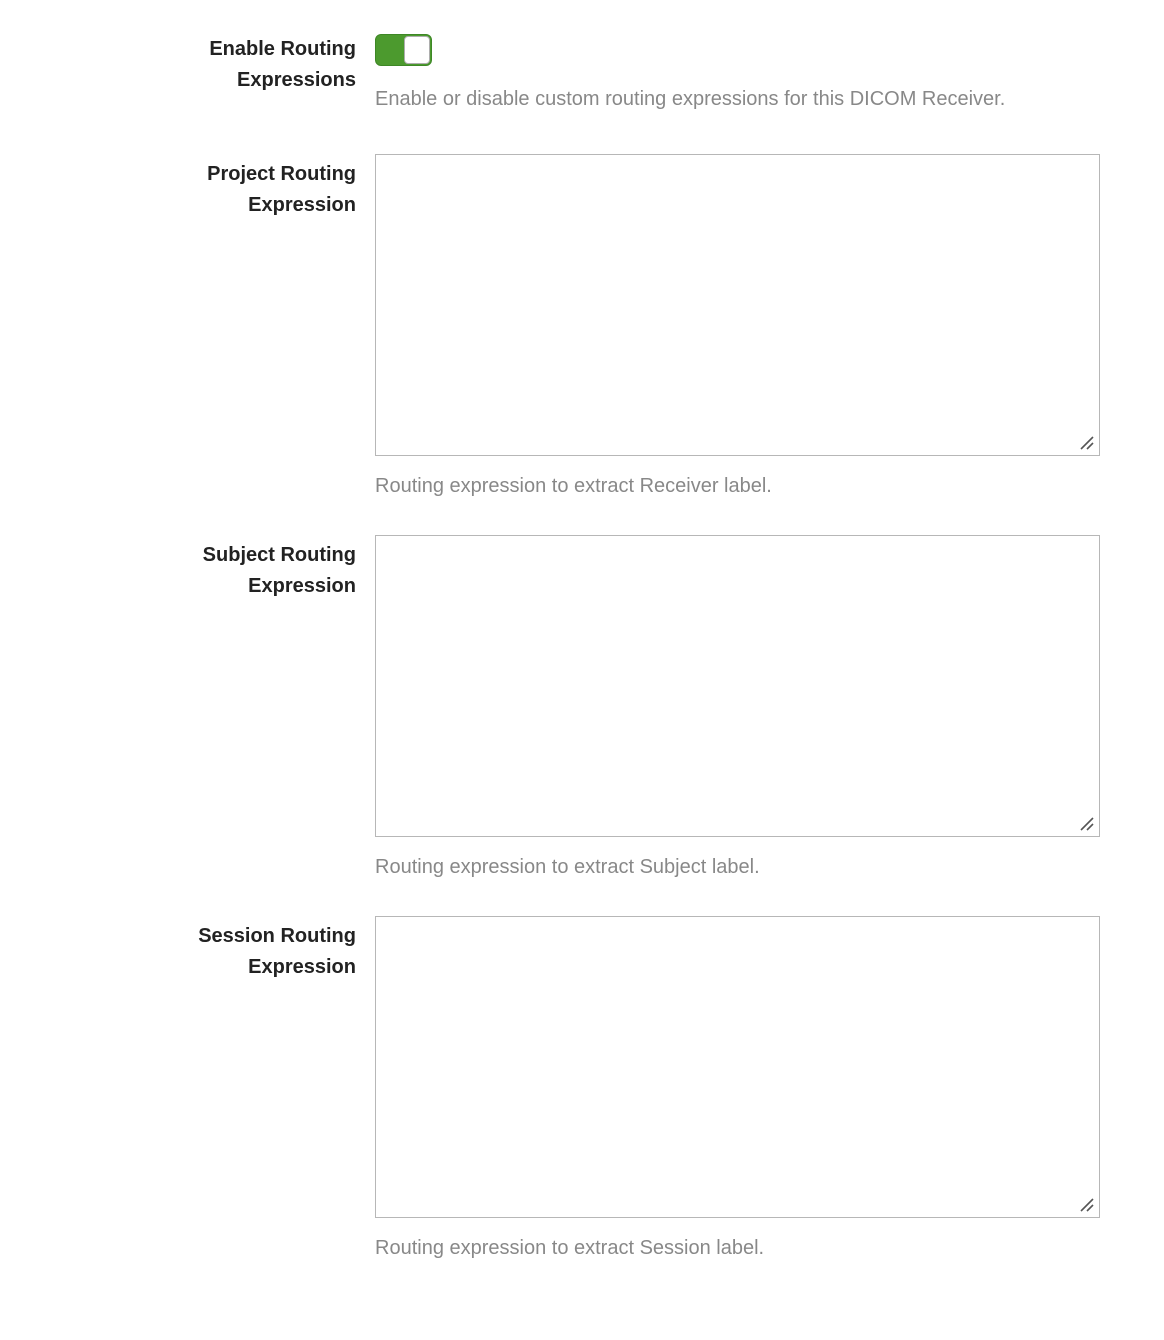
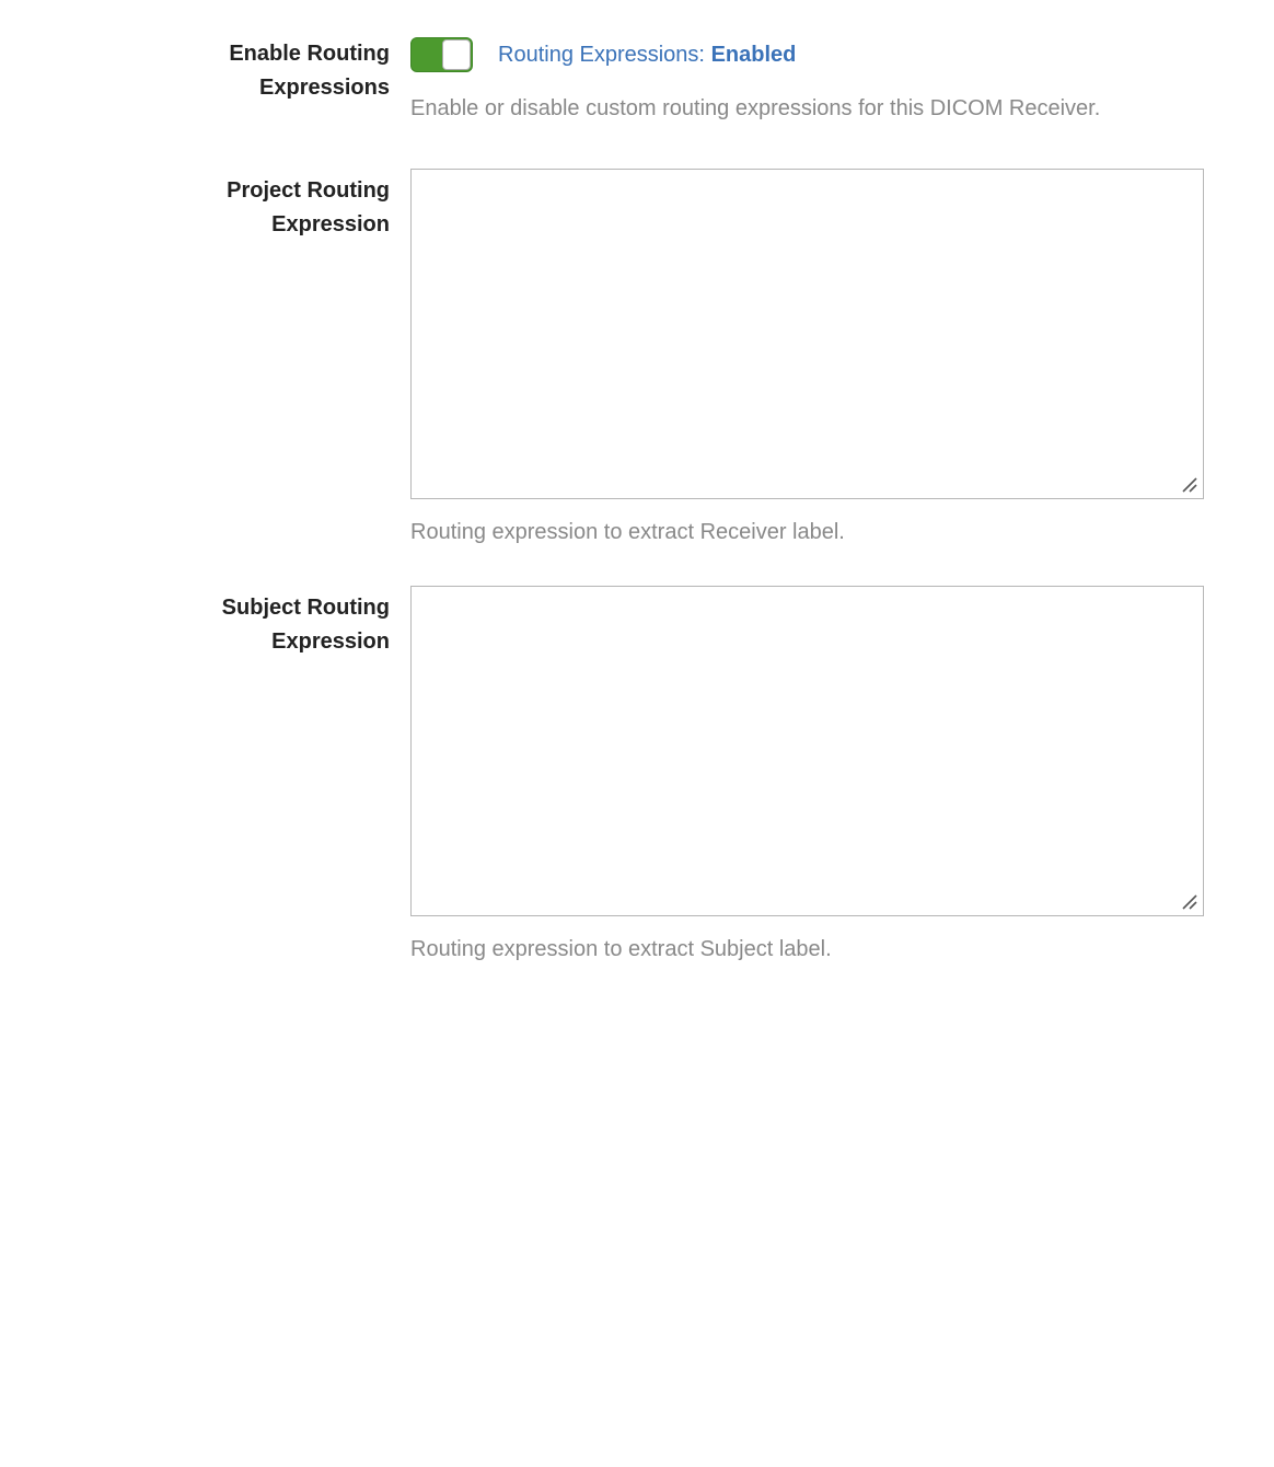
  Enable Routing Expressions
+ Routing Expressions: Enabled
  Enable or disable custom routing expressions for this DICOM Receiver.
  Project Routing Expression
  Routing expression to extract Receiver label.
  Subject Routing Expression
  Routing expression to extract Subject label.
- Session Routing Expression
- Routing expression to extract Session label.
